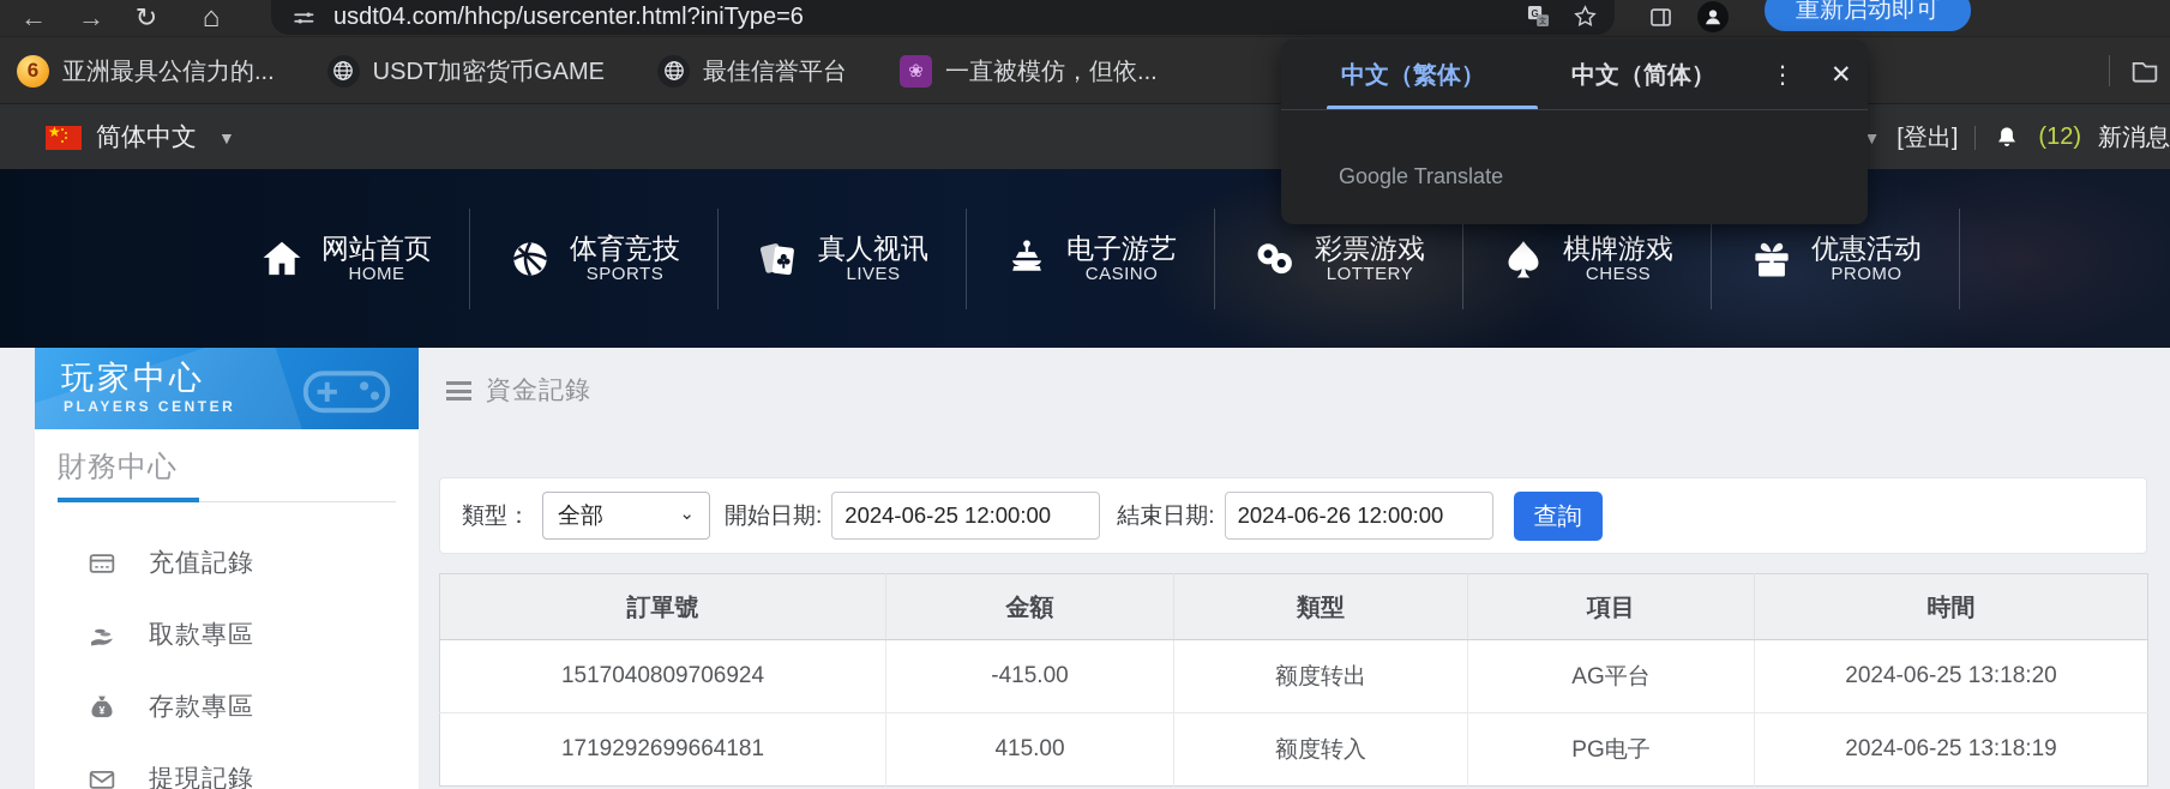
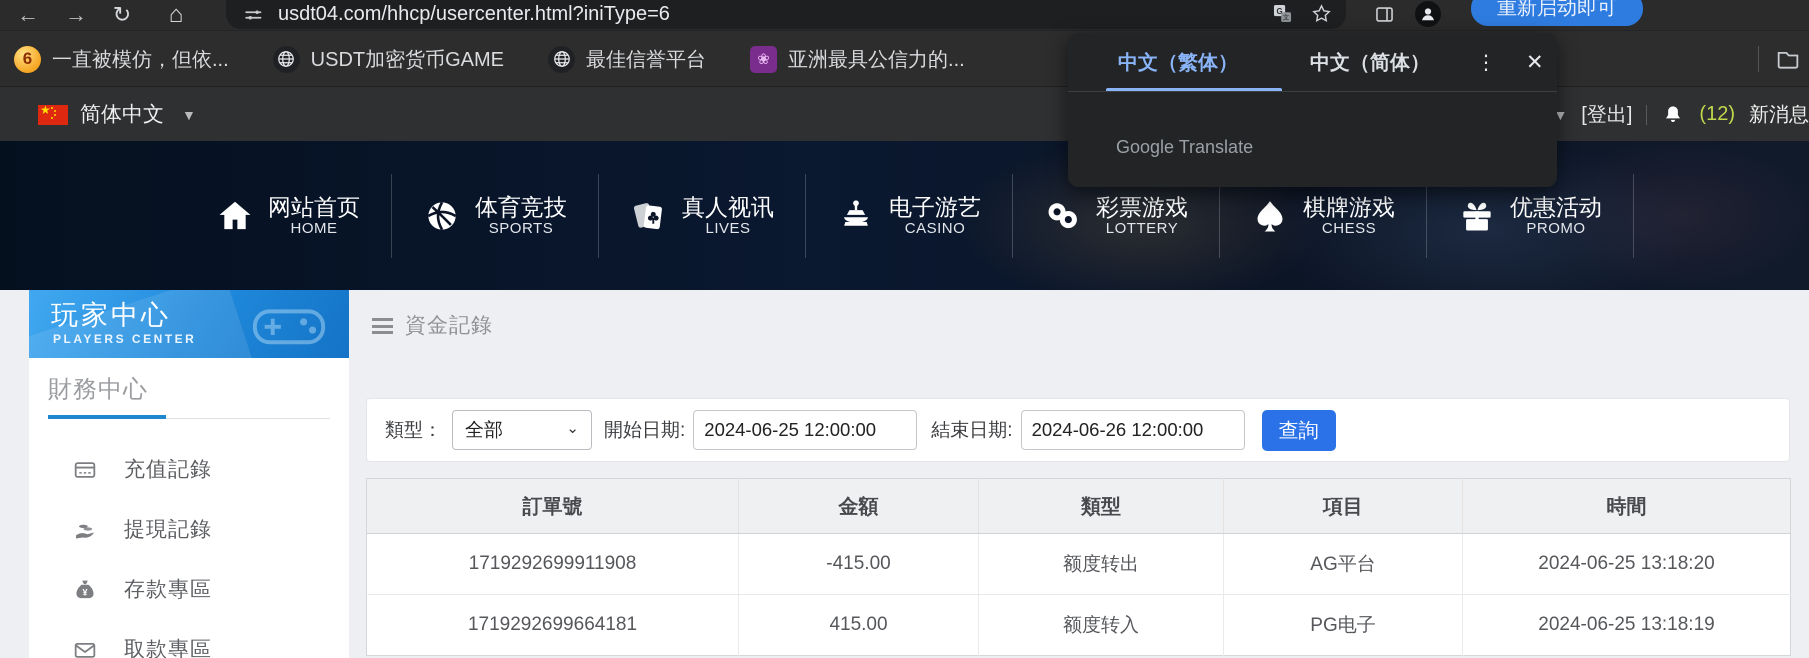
  ←
  →
  ↻
  ⌂
  usdt04.com/hhcp/usercenter.html?iniType=6
  重新启动即可
  6
- 亚洲最具公信力的...
+ 一直被模仿，但依...
  USDT加密货币GAME
  最佳信誉平台
  ❀
- 一直被模仿，但依...
+ 亚洲最具公信力的...
  ★
  简体中文
  ▼
  ▼
  [登出]
  (12)
  新消息
  网站首页
  HOME
  体育竞技
  SPORTS
  真人视讯
  LIVES
  电子游艺
  CASINO
  彩票游戏
  LOTTERY
  棋牌游戏
  CHESS
  优惠活动
  PROMO
  玩家中心
  PLAYERS CENTER
  財務中心
  充值記錄
- 取款專區
+ 提現記錄
  存款專區
- 提現記錄
+ 取款專區
  資金記錄
  類型：
  全部
  ⌄
  開始日期:
  2024-06-25 12:00:00
  結束日期:
  2024-06-26 12:00:00
  查詢
  訂單號	金額	類型	項目	時間
- 1517040809706924	-415.00	额度转出	AG平台	2024-06-25 13:18:20
+ 1719292699911908	-415.00	额度转出	AG平台	2024-06-25 13:18:20
  1719292699664181	415.00	额度转入	PG电子	2024-06-25 13:18:19
  中文（繁体）
  中文（简体）
  ⋮
  ✕
  Google Translate
